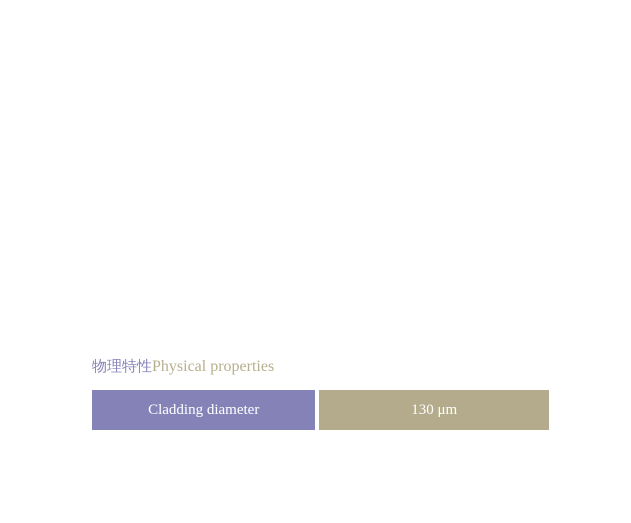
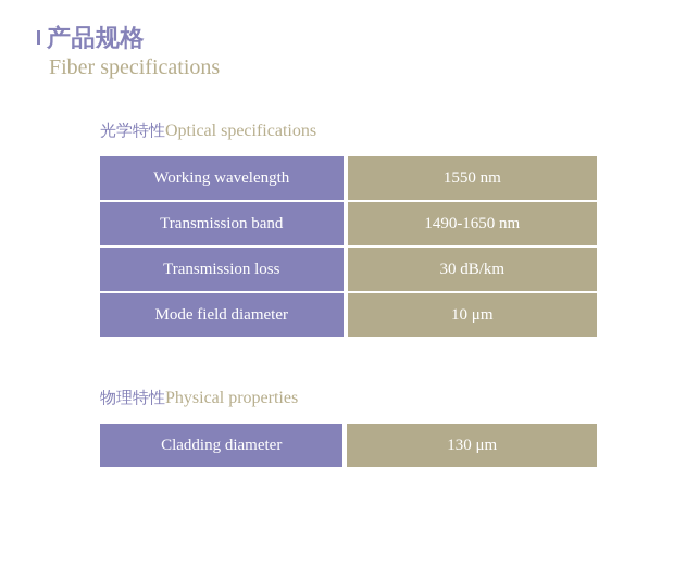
+ 产品规格
+ Fiber specifications
+ 光学特性Optical specifications
+ Working wavelength	1550 nm
+ Transmission band	1490-1650 nm
+ Transmission loss	30 dB/km
+ Mode field diameter	10 μm
  物理特性Physical properties
  Cladding diameter	130 μm
